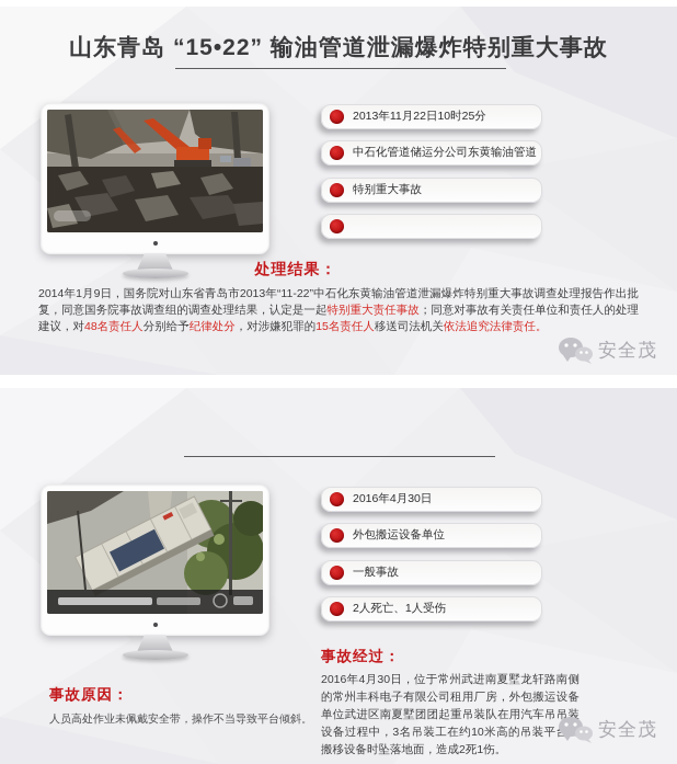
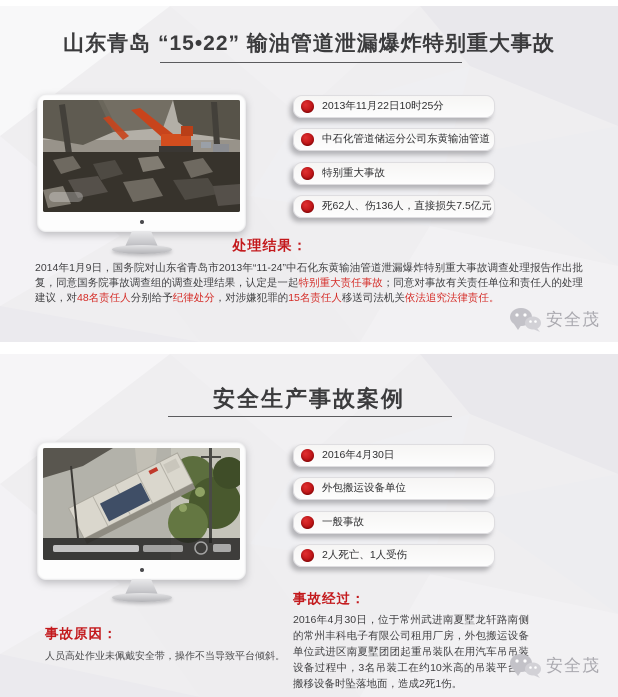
  山东青岛 “15•22” 输油管道泄漏爆炸特别重大事故
  2013年11月22日10时25分
  中石化管道储运分公司东黄输油管道
  特别重大事故
+ 死62人、伤136人，直接损失7.5亿元
  处理结果：
- 2014年1月9日，国务院对山东省青岛市2013年“11-22”中石化东黄输油管道泄漏爆炸特别重大事故调查处理报告作出批复，同意国务院事故调查组的调查处理结果，认定是一起特别重大责任事故；同意对事故有关责任单位和责任人的处理建议，对48名责任人分别给予纪律处分，对涉嫌犯罪的15名责任人移送司法机关依法追究法律责任。
+ 2014年1月9日，国务院对山东省青岛市2013年“11-24”中石化东黄输油管道泄漏爆炸特别重大事故调查处理报告作出批复，同意国务院事故调查组的调查处理结果，认定是一起特别重大责任事故；同意对事故有关责任单位和责任人的处理建议，对48名责任人分别给予纪律处分，对涉嫌犯罪的15名责任人移送司法机关依法追究法律责任。
  安全茂
+ 安全生产事故案例
  2016年4月30日
  外包搬运设备单位
  一般事故
  2人死亡、1人受伤
  事故经过：
  2016年4月30日，位于常州武进南夏墅龙轩路南侧的常州丰科电子有限公司租用厂房，外包搬运设备单位武进区南夏墅团团起重吊装队在用汽车吊吊装设备过程中，3名吊装工在约10米高的吊装平搬移设备时坠落地面，造成2死1伤。
  事故原因：
  人员高处作业未佩戴安全带，操作不当导致平台倾斜。
  安全茂
